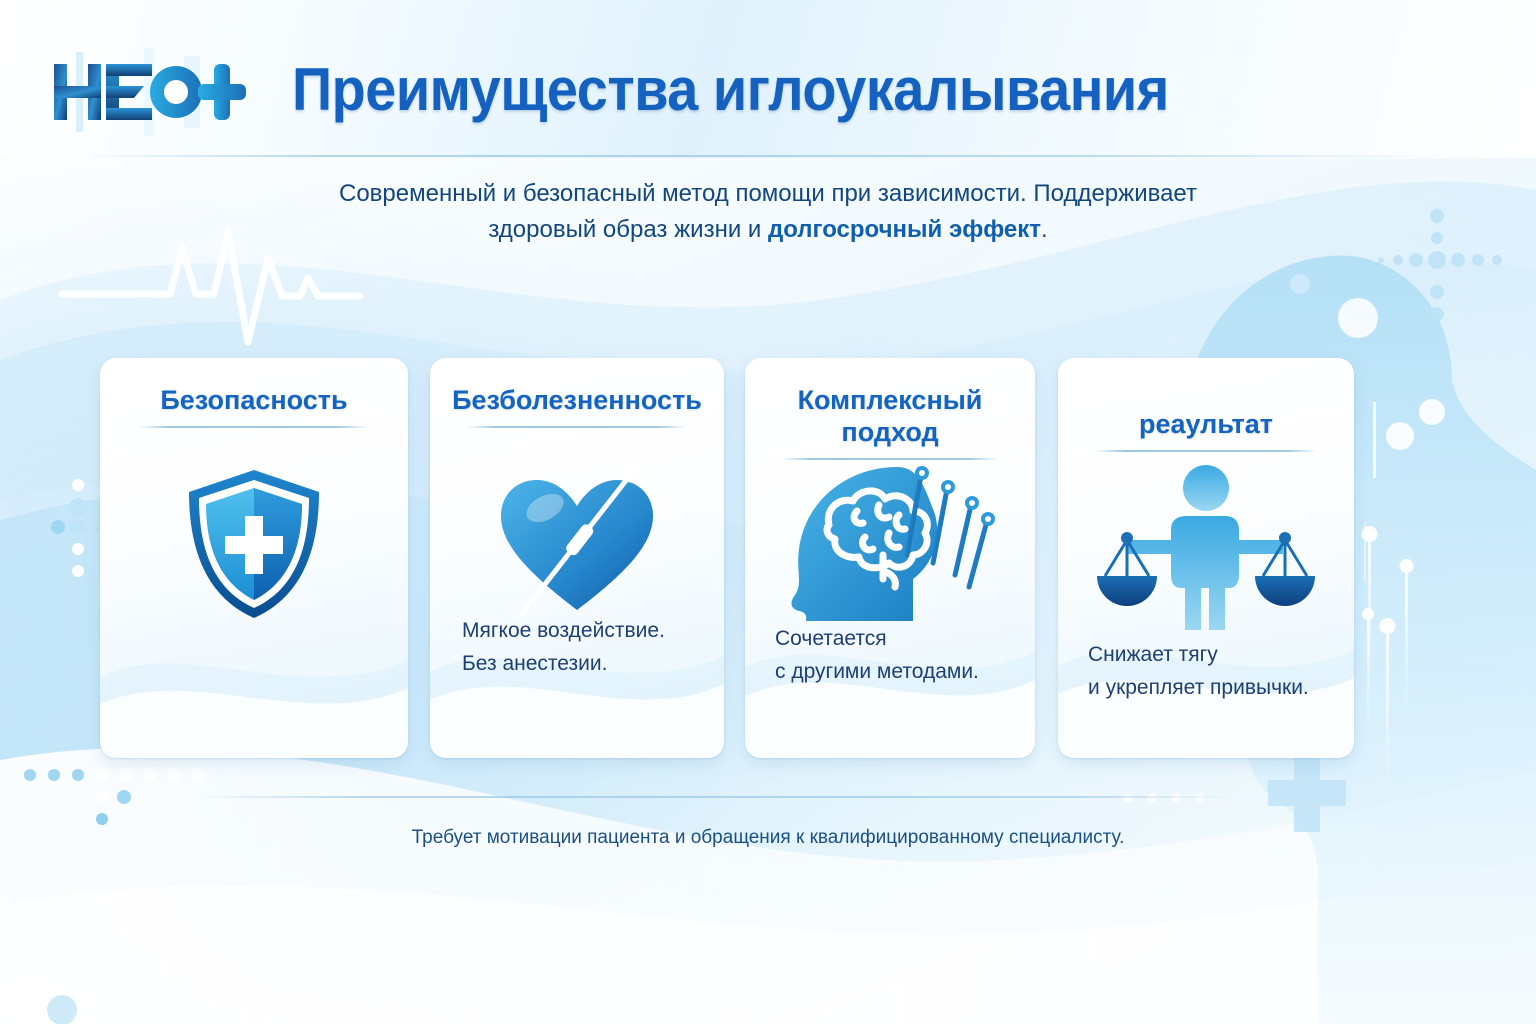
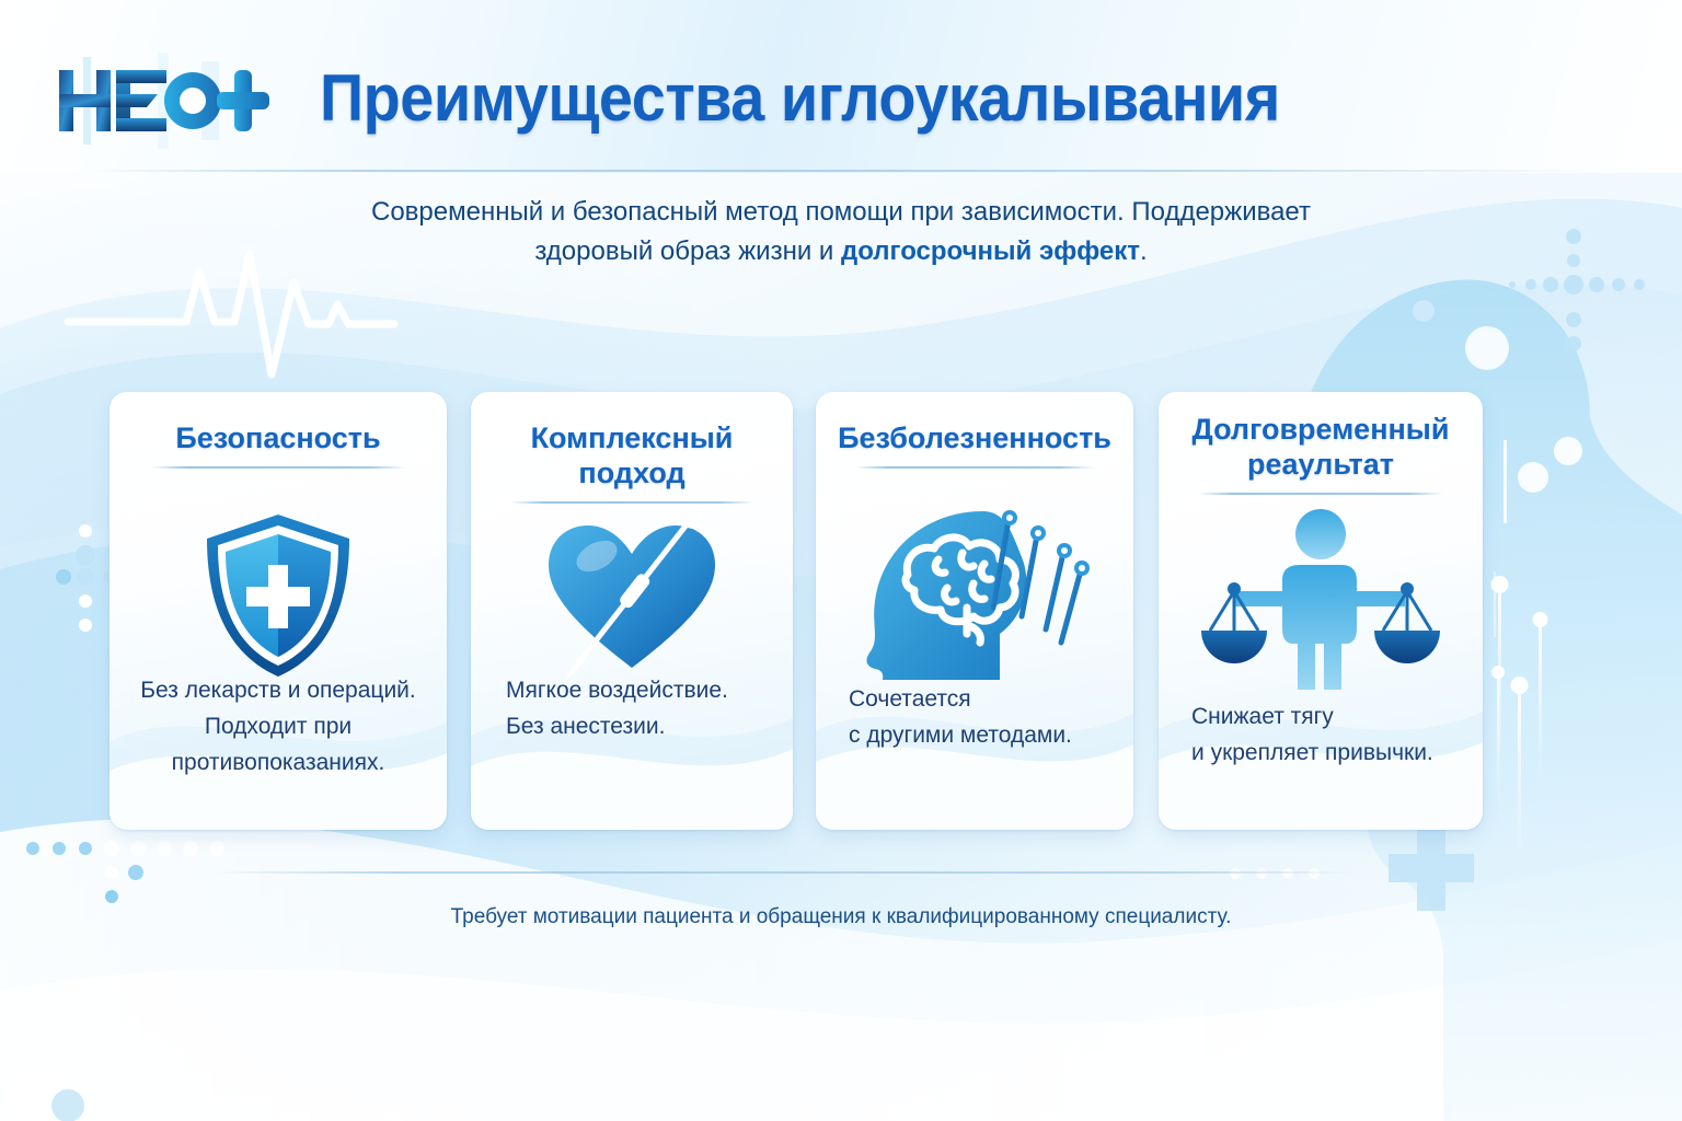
  Преимущества иглоукалывания
  Современный и безопасный метод помощи при зависимости. Поддерживает
  здоровый образ жизни и долгосрочный эффект.
  Безопасность
+ Без лекарств и операций.
+ Подходит при
+ противопоказаниях.
- Безболезненность
+ Комплексный подход
  Мягкое воздействие.
  Без анестезии.
- Комплексный подход
+ Безболезненность
  Сочетается
  с другими методами.
+ Долговременный
  реаультат
  Снижает тягу
  и укрепляет привычки.
  Требует мотивации пациента и обращения к квалифицированному специалисту.
